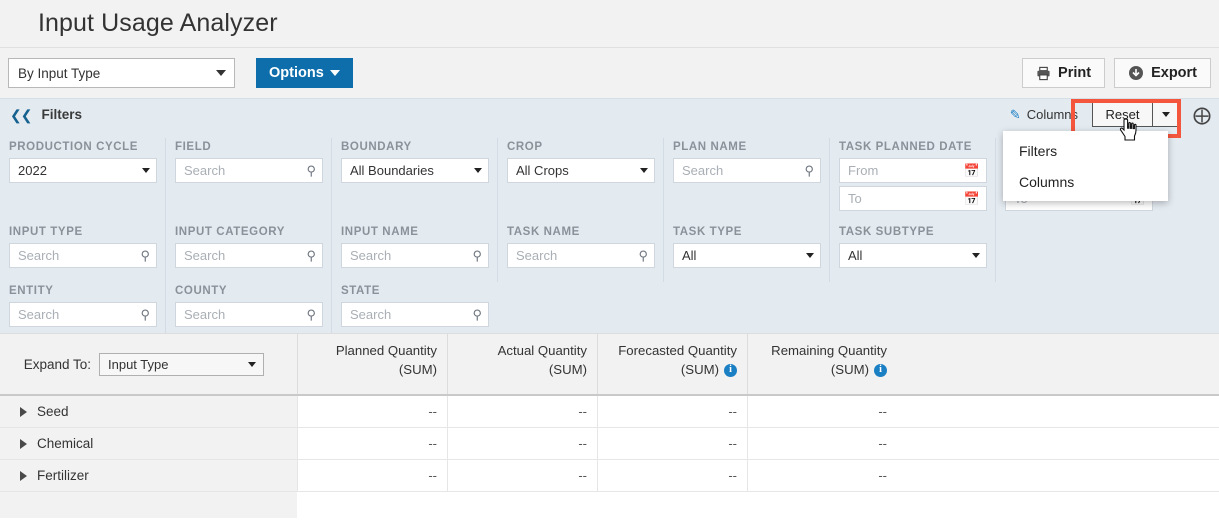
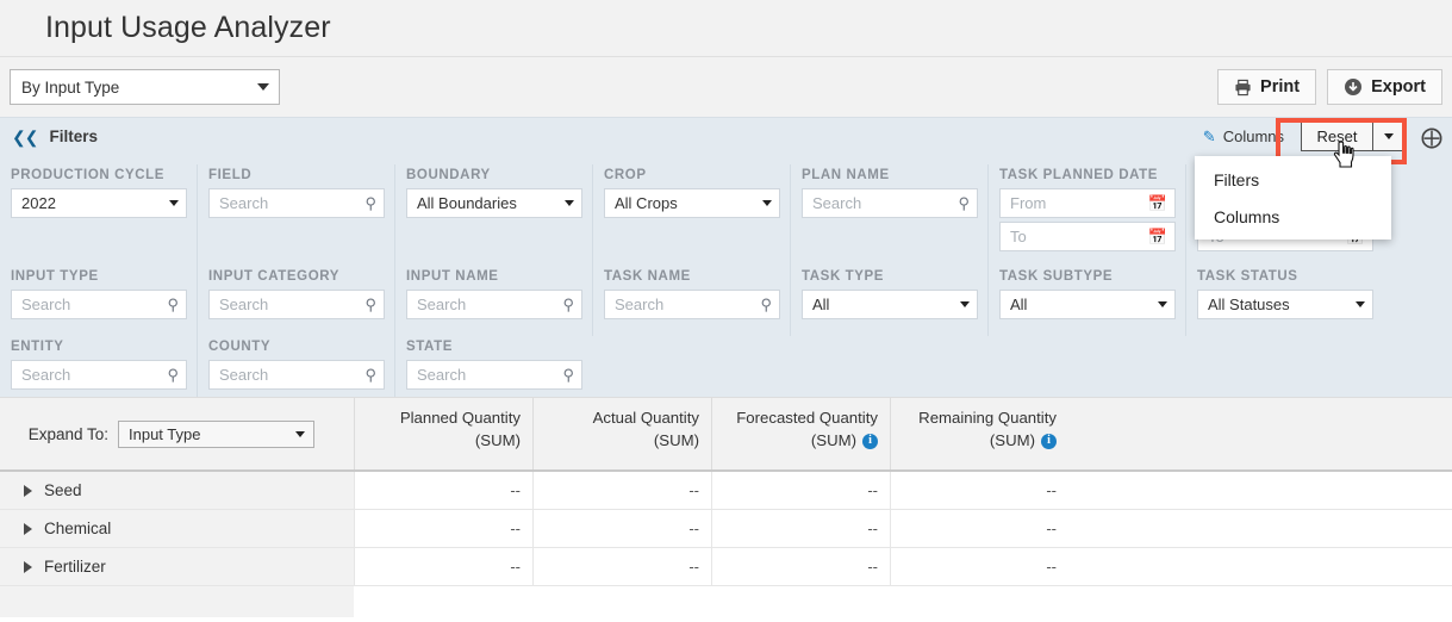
  Input Usage Analyzer
  By Input Type
- Options
  Print
  Export
  ❮❮
  Filters
  ✎
  Columns
  Reset
  ⨁
  Filters
  Columns
  PRODUCTION CYCLE
  2022
  FIELD
  Search
  ⚲
  BOUNDARY
  All Boundaries
  CROP
  All Crops
  PLAN NAME
  Search
  ⚲
  TASK PLANNED DATE
  From
  📅
  To
  📅
  INPUT TYPE
  Search
  ⚲
  INPUT CATEGORY
  Search
  ⚲
  INPUT NAME
  Search
  ⚲
  TASK NAME
  Search
  ⚲
  TASK TYPE
  All
  TASK SUBTYPE
  All
+ TASK STATUS
+ All Statuses
  ENTITY
  Search
  ⚲
  COUNTY
  Search
  ⚲
  STATE
  Search
  ⚲
  Expand To:
  Input Type
  Planned Quantity
  (SUM)
  Actual Quantity
  (SUM)
  Forecasted Quantity
  (SUM)
  i
  Remaining Quantity
  (SUM)
  i
  Seed
  --
  --
  --
  --
  Chemical
  --
  --
  --
  --
  Fertilizer
  --
  --
  --
  --
